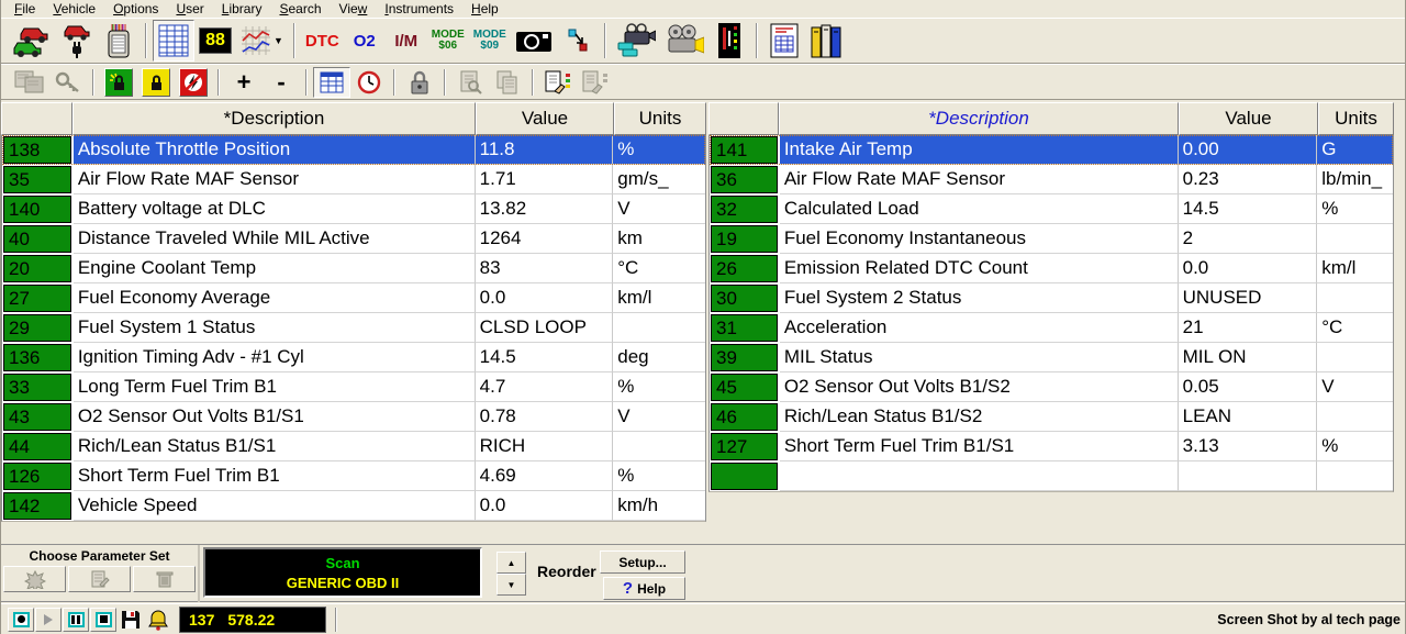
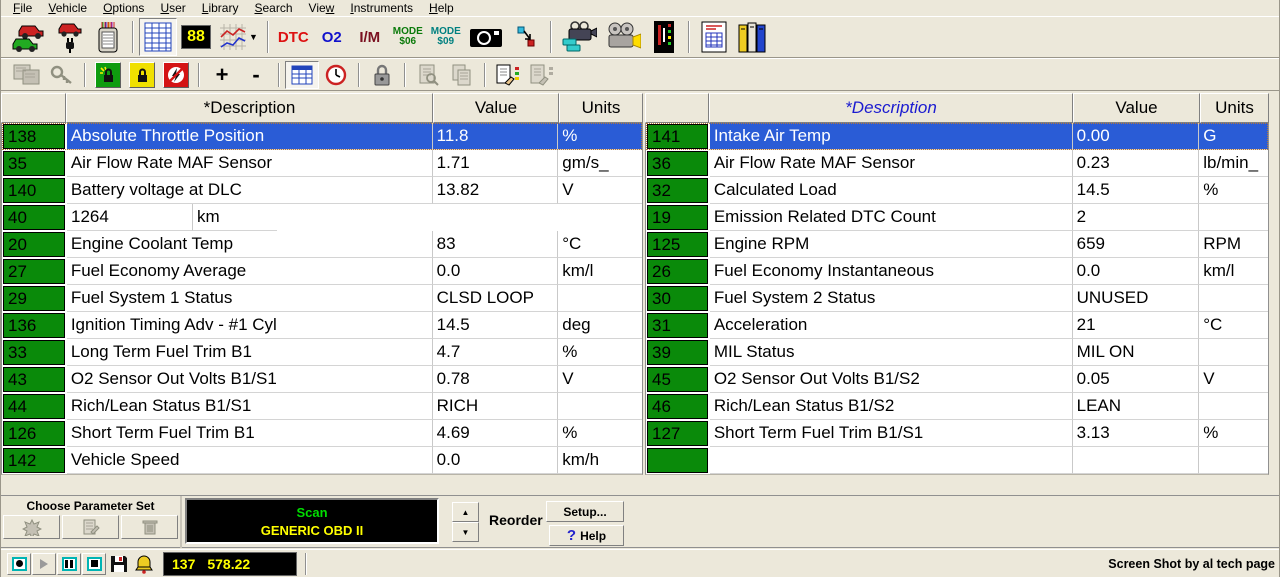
  File
  Vehicle
  Options
  User
  Library
  Search
  View
  Instruments
  Help
  88
  ▼
  DTC
  O2
  I/M
  MODE
  $06
  MODE
  $09
  +
  -
  *Description
  Value
  Units
  138
  Absolute Throttle Position
  11.8
  %
  35
  Air Flow Rate MAF Sensor
  1.71
  gm/s_
  140
  Battery voltage at DLC
  13.82
  V
  40
- Distance Traveled While MIL Active
  1264
  km
  20
  Engine Coolant Temp
  83
  °C
  27
  Fuel Economy Average
  0.0
  km/l
  29
  Fuel System 1 Status
  CLSD LOOP
  136
  Ignition Timing Adv - #1 Cyl
  14.5
  deg
  33
  Long Term Fuel Trim B1
  4.7
  %
  43
  O2 Sensor Out Volts B1/S1
  0.78
  V
  44
  Rich/Lean Status B1/S1
  RICH
  126
  Short Term Fuel Trim B1
  4.69
  %
  142
  Vehicle Speed
  0.0
  km/h
  *Description
  Value
  Units
  141
  Intake Air Temp
  0.00
  G
  36
  Air Flow Rate MAF Sensor
  0.23
  lb/min_
  32
  Calculated Load
  14.5
  %
  19
- Fuel Economy Instantaneous
+ Emission Related DTC Count
  2
+ 125
+ Engine RPM
+ 659
+ RPM
  26
- Emission Related DTC Count
+ Fuel Economy Instantaneous
  0.0
  km/l
  30
  Fuel System 2 Status
  UNUSED
  31
  Acceleration
  21
  °C
  39
  MIL Status
  MIL ON
  45
  O2 Sensor Out Volts B1/S2
  0.05
  V
  46
  Rich/Lean Status B1/S2
  LEAN
  127
  Short Term Fuel Trim B1/S1
  3.13
  %
  Choose Parameter Set
  Scan
  GENERIC OBD II
  ▲
  ▼
  Reorder
  Setup...
  ?
  Help
  137
  578.22
  Screen Shot by al tech page
